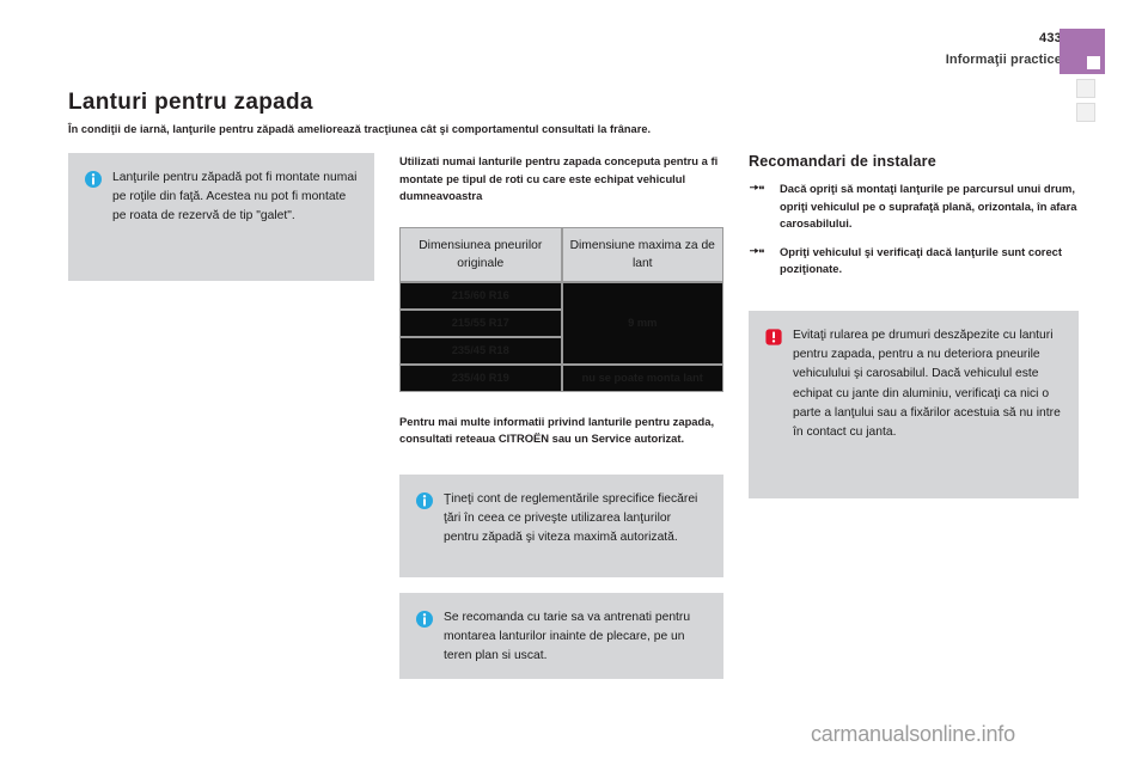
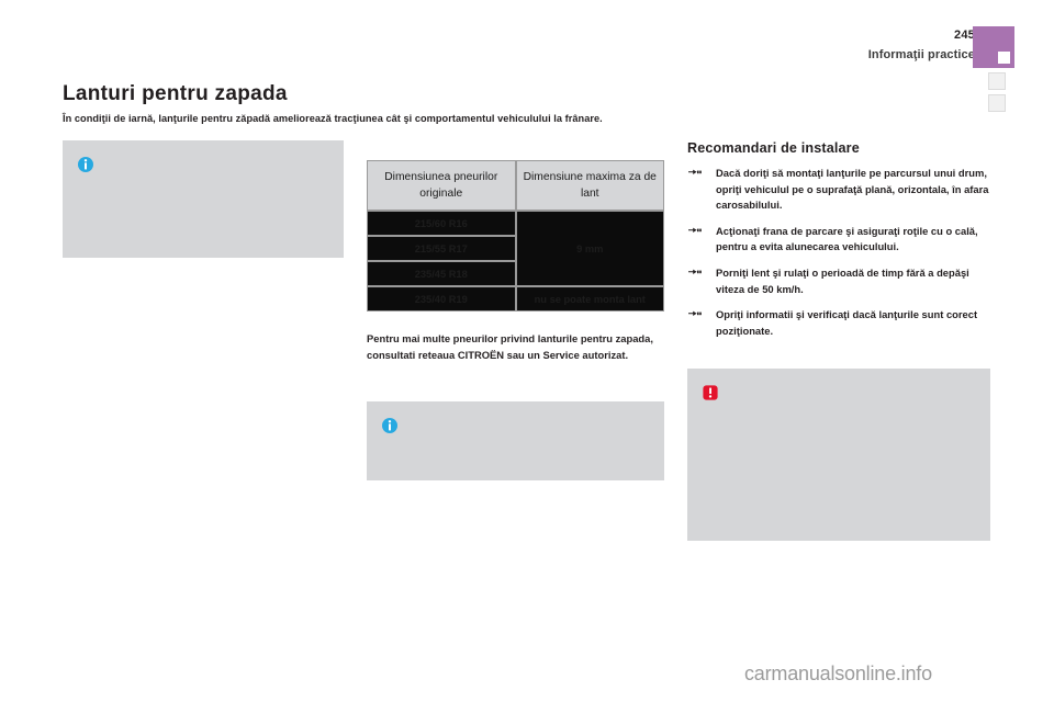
- 433
+ 245
  Informaţii practice
  Lanturi pentru zapada
- În condiţii de iarnă, lanţurile pentru zăpadă ameliorează tracţiunea cât şi comportamentul consultati la frânare.
+ În condiţii de iarnă, lanţurile pentru zăpadă ameliorează tracţiunea cât şi comportamentul vehiculului la frânare.
- Lanţurile pentru zăpadă pot fi montate numai pe roţile din faţă. Acestea nu pot fi montate pe roata de rezervă de tip "galet".
- Utilizati numai lanturile pentru zapada conceputa pentru a fi montate pe tipul de roti cu care este echipat vehiculul dumneavoastra
  Dimensiunea pneurilor originale	Dimensiune maxima za de lant
- Pentru mai multe informatii privind lanturile pentru zapada, consultati reteaua CITROËN sau un Service autorizat.
+ Pentru mai multe pneurilor privind lanturile pentru zapada, consultati reteaua CITROËN sau un Service autorizat.
- Ţineţi cont de reglementările sprecifice fiecărei ţări în ceea ce priveşte utilizarea lanţurilor pentru zăpadă şi viteza maximă autorizată.
- Se recomanda cu tarie sa va antrenati pentru montarea lanturilor inainte de plecare, pe un teren plan si uscat.
  Recomandari de instalare
- Dacă opriţi să montaţi lanţurile pe parcursul unui drum, opriţi vehiculul pe o suprafaţă plană, orizontala, în afara carosabilului.
+ Dacă doriţi să montaţi lanţurile pe parcursul unui drum, opriţi vehiculul pe o suprafaţă plană, orizontala, în afara carosabilului.
+ Acţionaţi frana de parcare şi asiguraţi roţile cu o cală, pentru a evita alunecarea vehiculului.
+ Porniţi lent şi rulaţi o perioadă de timp fără a depăşi viteza de 50 km/h.
- Opriţi vehiculul şi verificaţi dacă lanţurile sunt corect poziţionate.
+ Opriţi informatii şi verificaţi dacă lanţurile sunt corect poziţionate.
- Evitaţi rularea pe drumuri deszăpezite cu lanturi pentru zapada, pentru a nu deteriora pneurile vehiculului şi carosabilul. Dacă vehiculul este echipat cu jante din aluminiu, verificaţi ca nici o parte a lanţului sau a fixărilor acestuia să nu intre în contact cu janta.
  carmanualsonline.info
